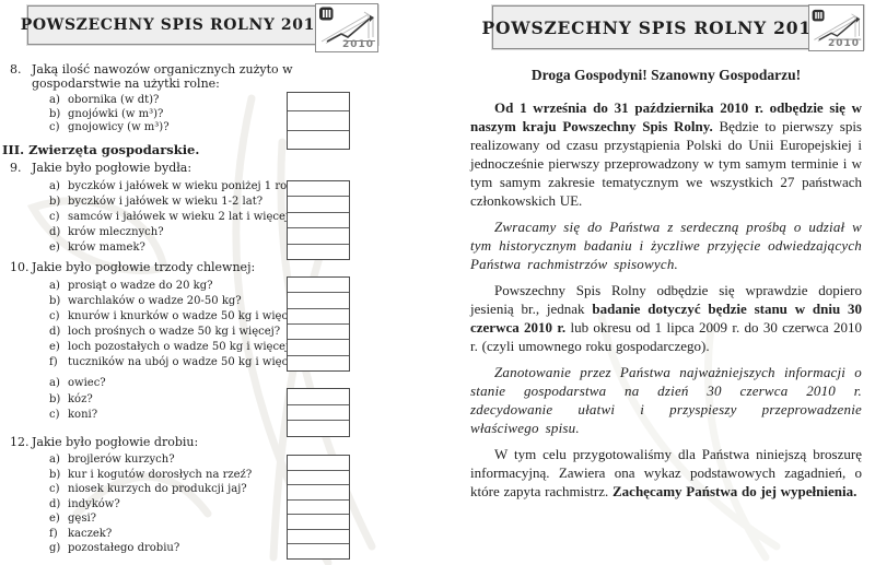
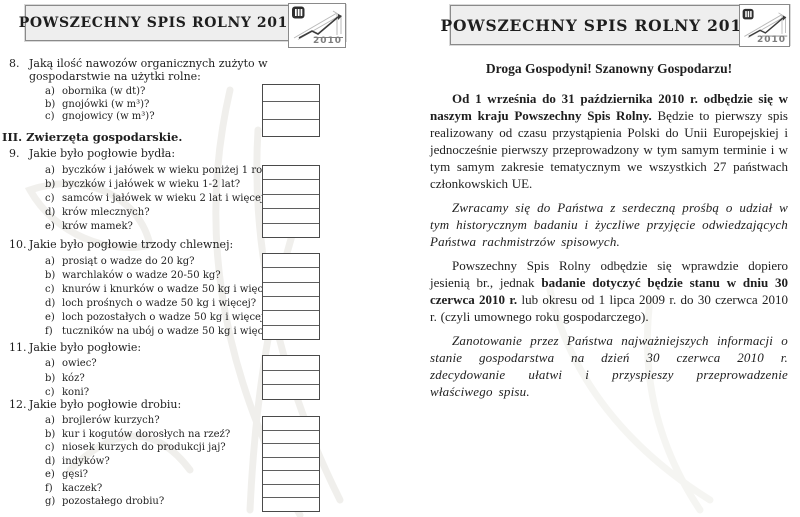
  POWSZECHNY SPIS ROLNY 201
  2010
  8.
  Jaką ilość nawozów organicznych zużyto w gospodarstwie na użytki rolne:
  a)
  obornika (w dt)?
  b)
  gnojówki (w m³)?
  c)
  gnojowicy (w m³)?
  III. Zwierzęta gospodarskie.
  9.
  Jakie było pogłowie bydła:
  a)
  byczków i jałówek w wieku poniżej 1 ro
  b)
  byczków i jałówek w wieku 1-2 lat?
  c)
  samców i jałówek w wieku 2 lat i więce
  d)
  krów mlecznych?
  e)
  krów mamek?
  10.
  Jakie było pogłowie trzody chlewnej:
  a)
  prosiąt o wadze do 20 kg?
  b)
  warchlaków o wadze 20-50 kg?
  c)
  knurów i knurków o wadze 50 kg i więc
  d)
  loch prośnych o wadze 50 kg i więcej?
  e)
  loch pozostałych o wadze 50 kg i więce
  f)
  tuczników na ubój o wadze 50 kg i więc
+ 11.
+ Jakie było pogłowie:
  a)
  owiec?
  b)
  kóz?
  c)
  koni?
  12.
  Jakie było pogłowie drobiu:
  a)
  brojlerów kurzych?
  b)
  kur i kogutów dorosłych na rzeź?
  c)
  niosek kurzych do produkcji jaj?
  d)
  indyków?
  e)
  gęsi?
  f)
  kaczek?
  g)
  pozostałego drobiu?
  POWSZECHNY SPIS ROLNY 201
  2010
  Droga Gospodyni! Szanowny Gospodarzu!
  Od 1 września do 31 października 2010 r. odbędzie się w naszym kraju Powszechny Spis Rolny. Będzie to pierwszy spis realizowany od czasu przystąpienia Polski do Unii Europejskiej i jednocześnie pierwszy przeprowadzony w tym samym terminie i w tym samym zakresie tematycznym we wszystkich 27 państwach członkowskich UE.
  Zwracamy się do Państwa z serdeczną prośbą o udział w tym historycznym badaniu i życzliwe przyjęcie odwiedzających Państwa rachmistrzów spisowych.
  Powszechny Spis Rolny odbędzie się wprawdzie dopiero jesienią br., jednak badanie dotyczyć będzie stanu w dniu 30 czerwca 2010 r. lub okresu od 1 lipca 2009 r. do 30 czerwca 2010 r. (czyli umownego roku gospodarczego).
  Zanotowanie przez Państwa najważniejszych informacji o stanie gospodarstwa na dzień 30 czerwca 2010 r. zdecydowanie ułatwi i przyspieszy przeprowadzenie właściwego spisu.
- W tym celu przygotowaliśmy dla Państwa niniejszą broszurę informacyjną. Zawiera ona wykaz podstawowych zagadnień, o które zapyta rachmistrz. Zachęcamy Państwa do jej wypełnienia.
